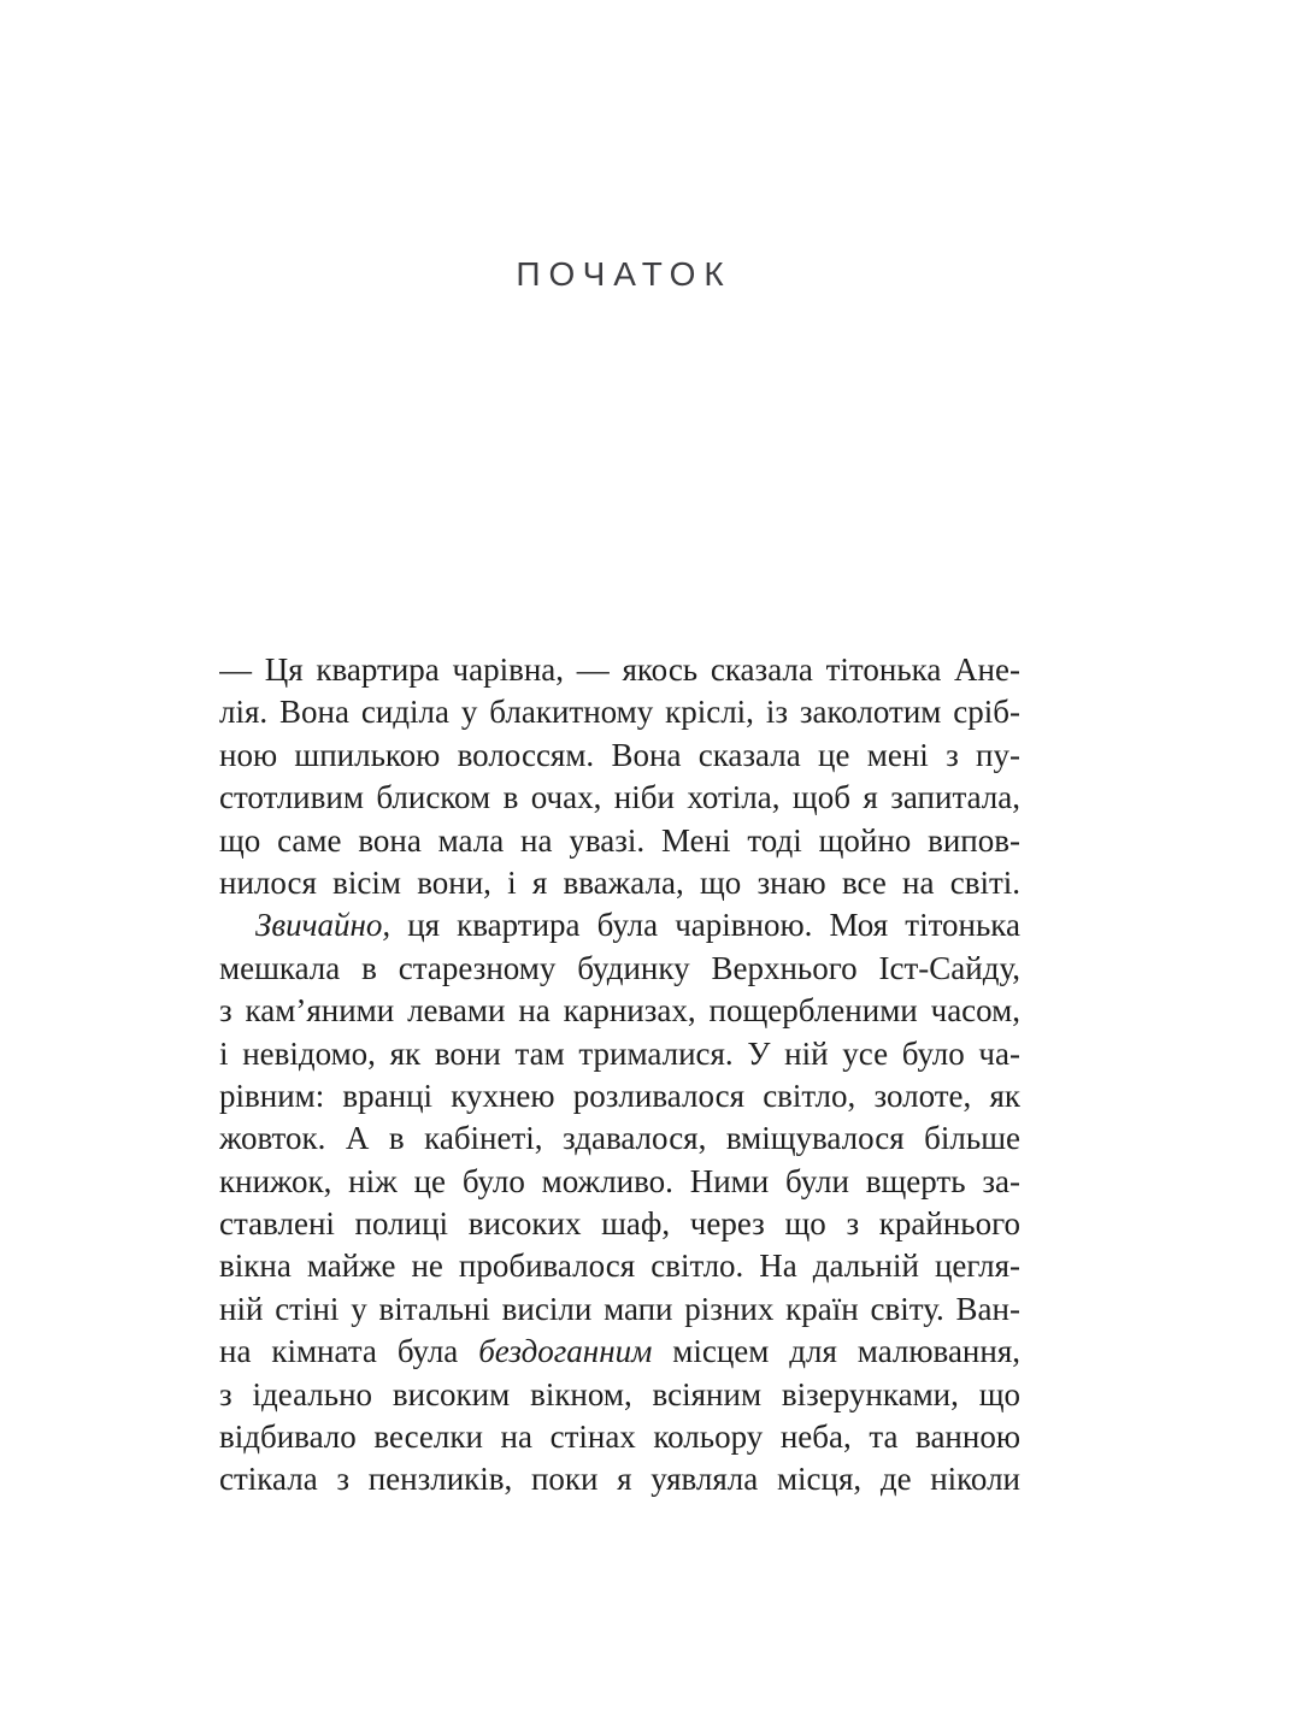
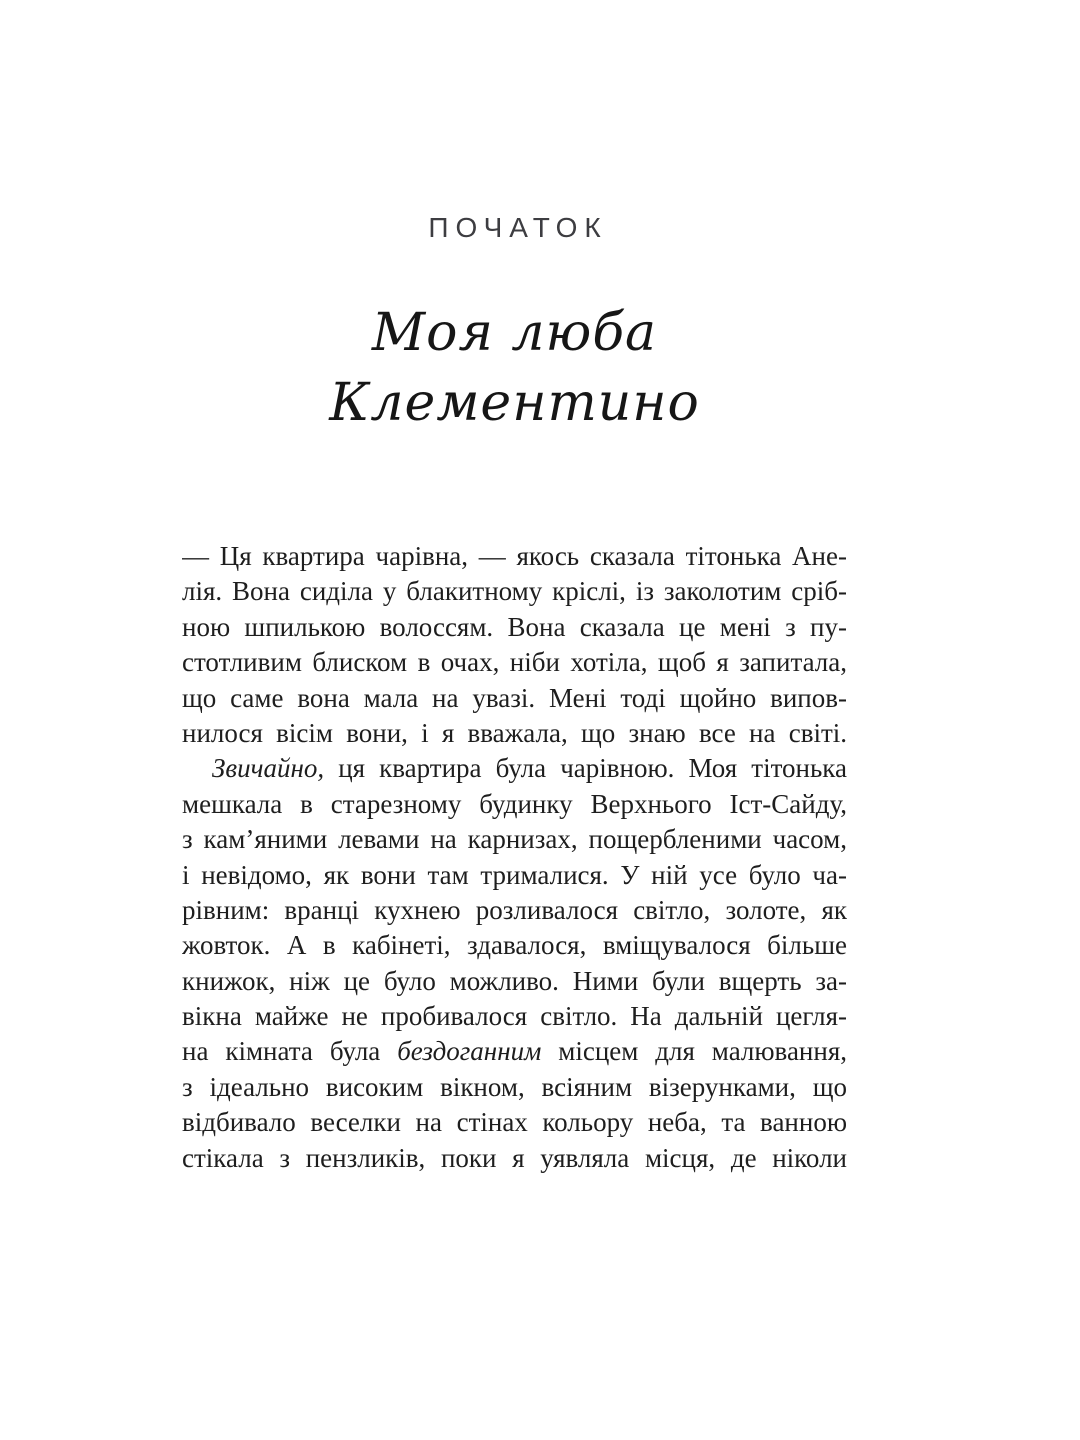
  ПОЧАТОК
+ Моя люба
+ Клементино
  — Ця квартира чарівна, — якось сказала тітонька Ане-
  лія. Вона сиділа у блакитному кріслі, із заколотим сріб-
  ною шпилькою волоссям. Вона сказала це мені з пу-
  стотливим блиском в очах, ніби хотіла, щоб я запитала,
  що саме вона мала на увазі. Мені тоді щойно випов-
  нилося вісім вони, і я вважала, що знаю все на світі.
  Звичайно, ця квартира була чарівною. Моя тітонька
  мешкала в старезному будинку Верхнього Іст-Сайду,
  з кам’яними левами на карнизах, пощербленими часом,
  і невідомо, як вони там трималися. У ній усе було ча-
  рівним: вранці кухнею розливалося світло, золоте, як
  жовток. А в кабінеті, здавалося, вміщувалося більше
  книжок, ніж це було можливо. Ними були вщерть за-
- ставлені полиці високих шаф, через що з крайнього
  вікна майже не пробивалося світло. На дальній цегля-
- ній стіні у вітальні висіли мапи різних країн світу. Ван-
  на кімната була бездоганним місцем для малювання,
  з ідеально високим вікном, всіяним візерунками, що
  відбивало веселки на стінах кольору неба, та ванною
  стікала з пензликів, поки я уявляла місця, де ніколи
